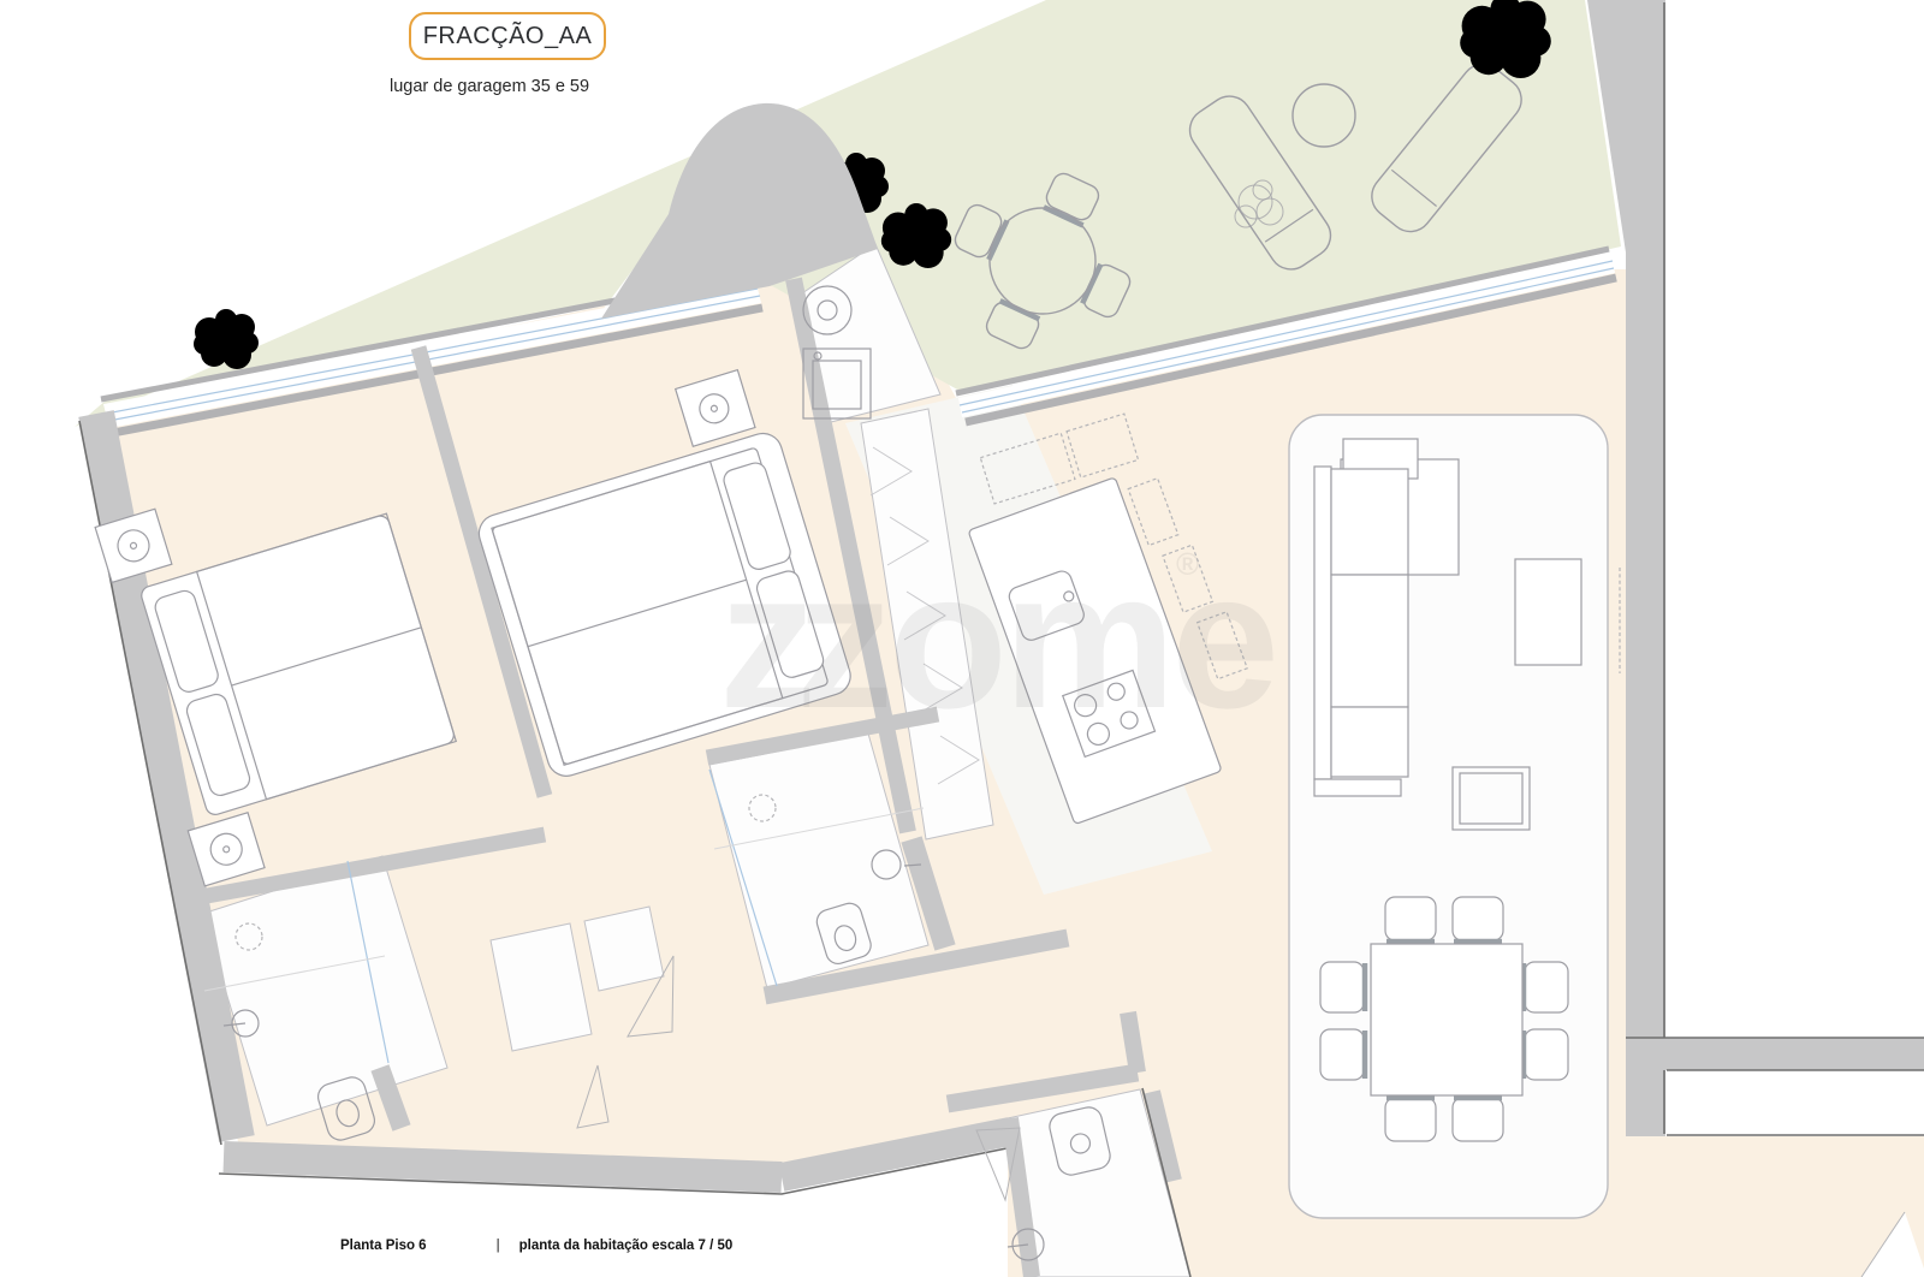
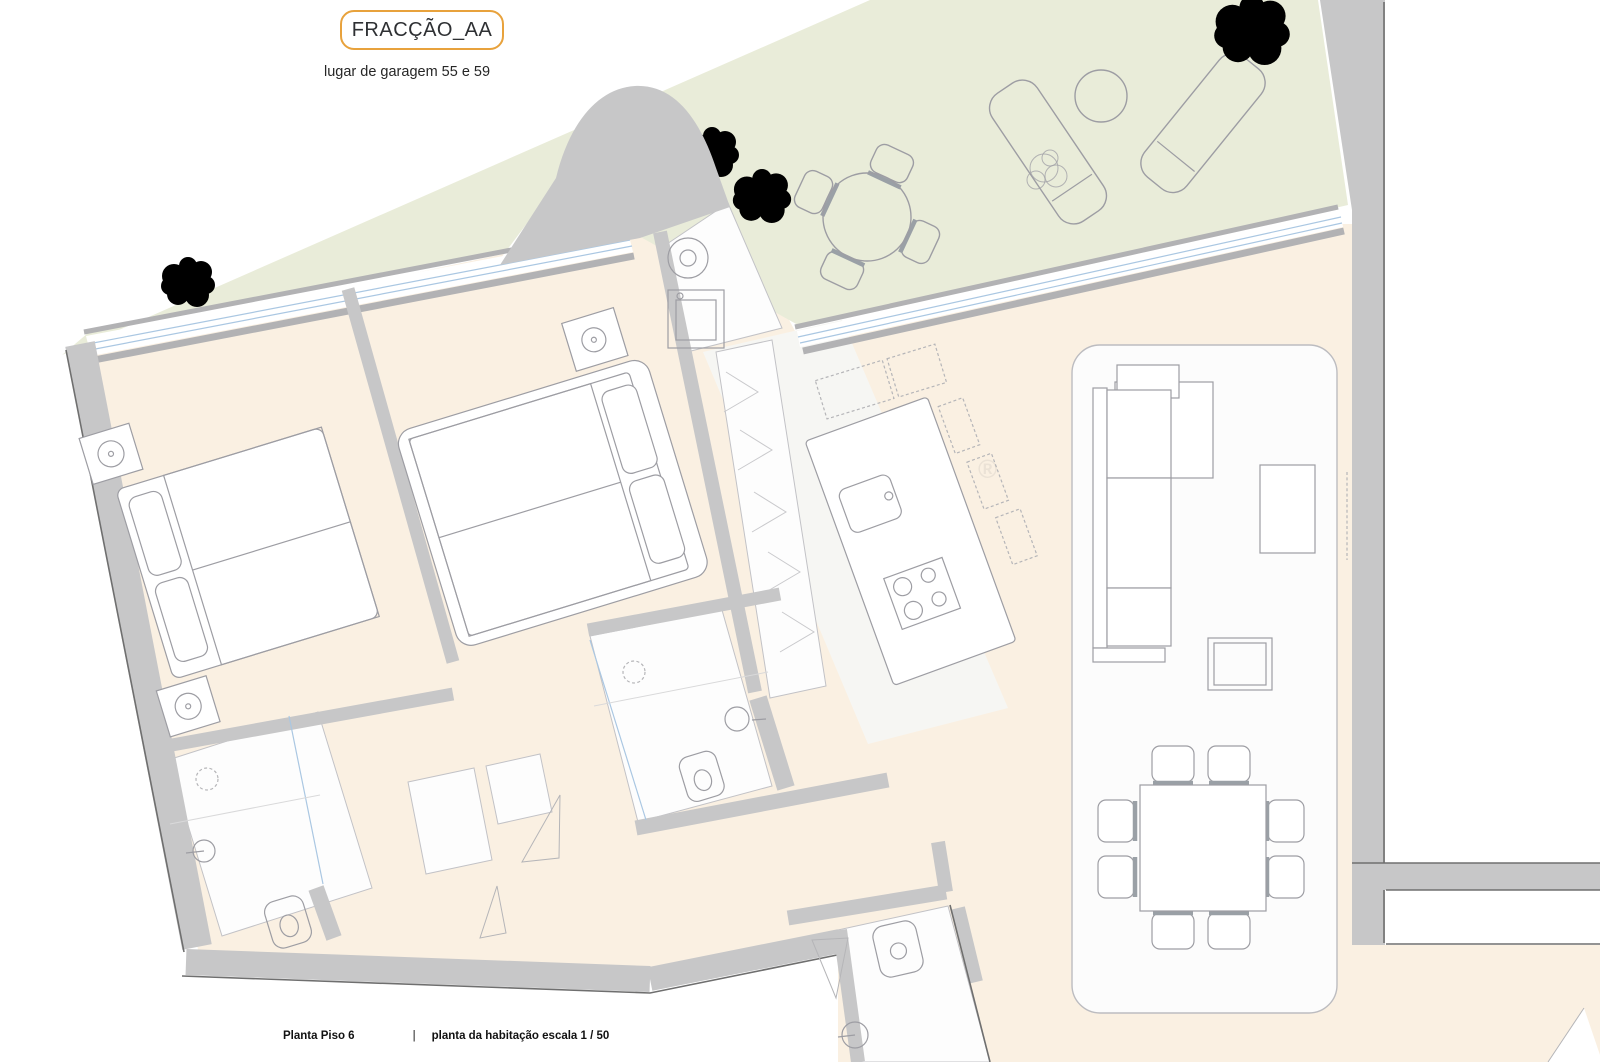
- z
- zome
  ®
  FRACÇÃO_AA
- lugar de garagem 35 e 59
+ lugar de garagem 55 e 59
  Planta Piso 6
  |
- planta da habitação escala 7 / 50
+ planta da habitação escala 1 / 50
